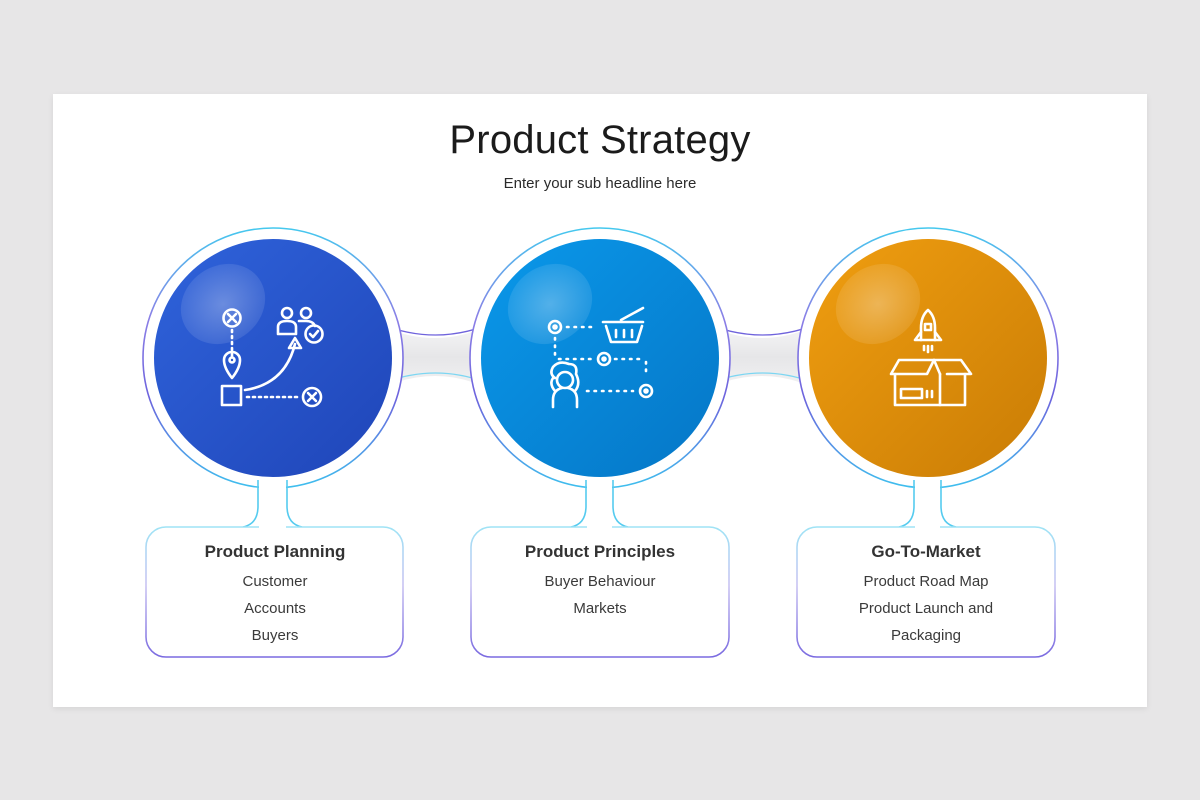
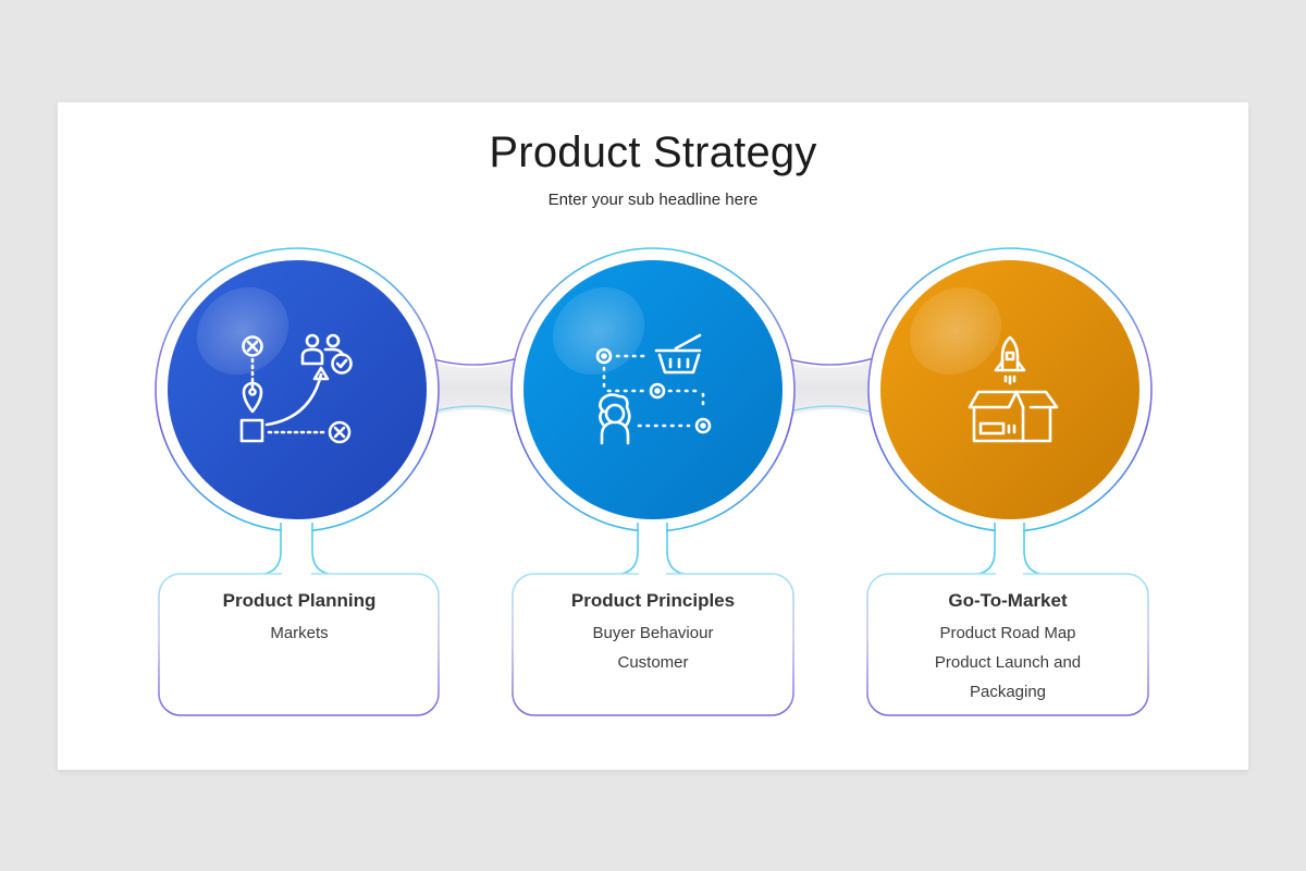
  Product Strategy
  Enter your sub headline here
  Product Planning
- Customer
+ Markets
- Accounts
- Buyers
  Product Principles
  Buyer Behaviour
- Markets
+ Customer
  Go-To-Market
  Product Road Map
  Product Launch and
  Packaging
